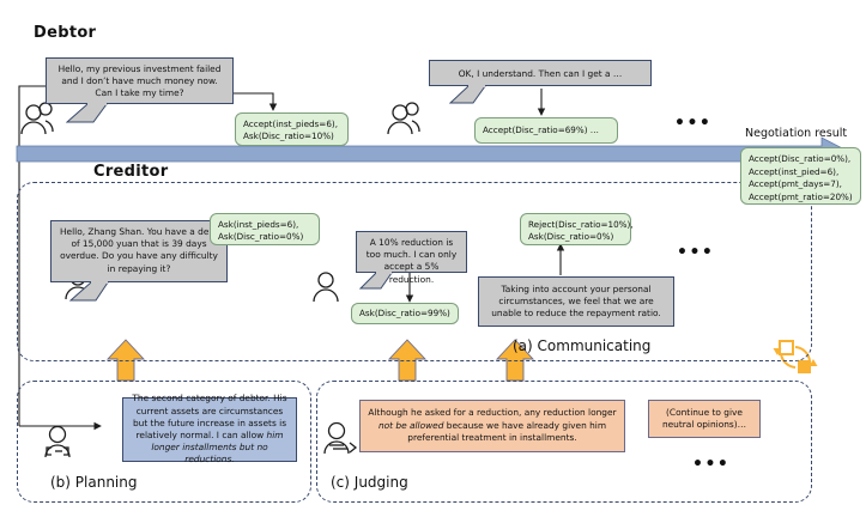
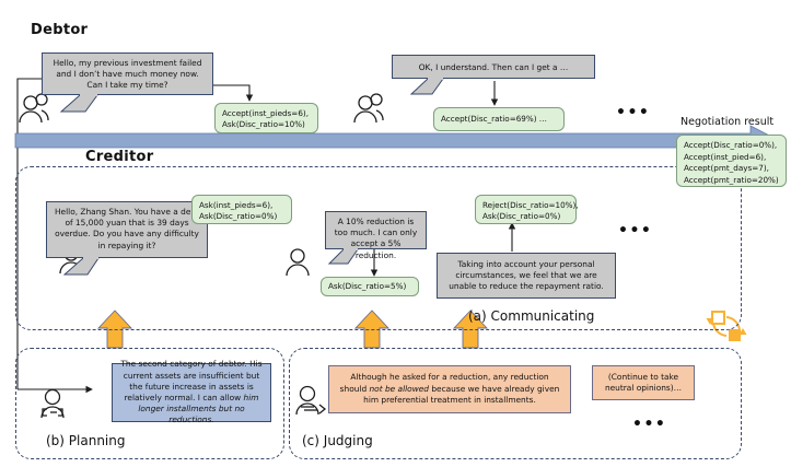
  Debtor
  Creditor
  (a) Communicating
  (b) Planning
  (c) Judging
  Hello, my previous investment failed and I don’t have much money now. Can I take my time?
  Accept(inst_pieds=6),
  Ask(Disc_ratio=10%)
  OK, I understand. Then can I get a …
  Accept(Disc_ratio=69%) …
  •••
  Negotiation result
  Accept(Disc_ratio=0%),
  Accept(inst_pied=6),
  Accept(pmt_days=7),
  Accept(pmt_ratio=20%)
  Hello, Zhang Shan. You have a de of 15,000 yuan that is 39 days overdue. Do you have any difficulty in repaying it?
  Ask(inst_pieds=6),
  Ask(Disc_ratio=0%)
  A 10% reduction is too much. I can only accept a 5% reduction.
- Ask(Disc_ratio=99%)
+ Ask(Disc_ratio=5%)
  Reject(Disc_ratio=10%),
  Ask(Disc_ratio=0%)
  Taking into account your personal circumstances, we feel that we are unable to reduce the repayment ratio.
  •••
- The second category of debtor. His current assets are circumstances but the future increase in assets is relatively normal. I can allow him longer installments but no reductions.
+ The second category of debtor. His current assets are insufficient but the future increase in assets is relatively normal. I can allow him longer installments but no reductions.
- Although he asked for a reduction, any reduction longer not be allowed because we have already given him preferential treatment in installments.
+ Although he asked for a reduction, any reduction should not be allowed because we have already given him preferential treatment in installments.
- (Continue to give neutral opinions)…
+ (Continue to take neutral opinions)…
  •••
